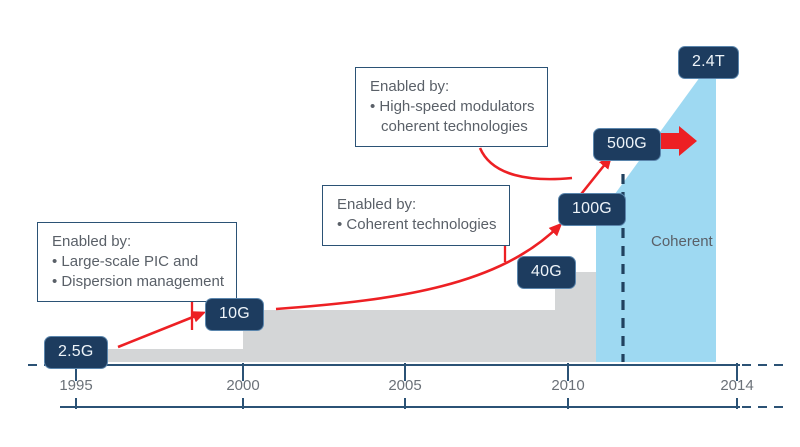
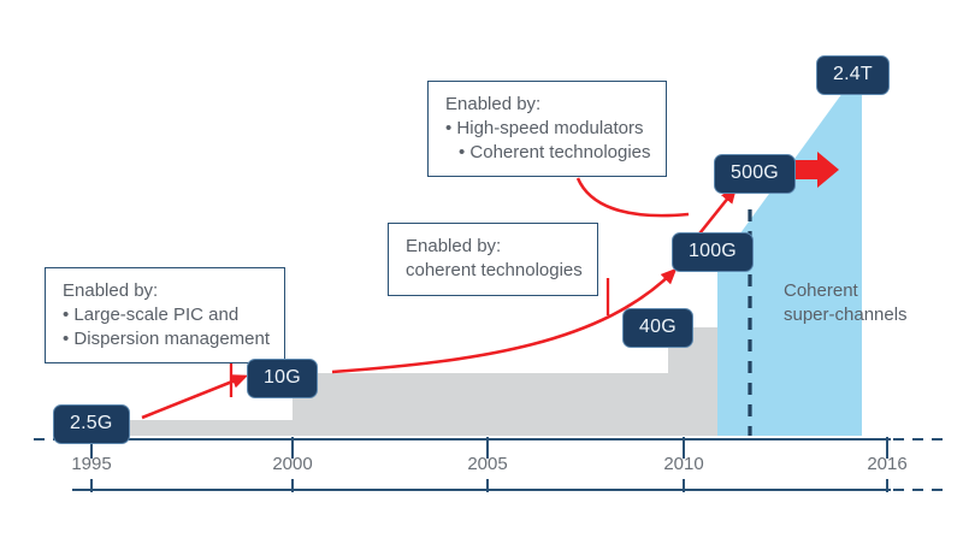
  Enabled by:
  • Large-scale PIC and
  • Dispersion management
  Enabled by:
- • Coherent technologies
+ coherent technologies
  Enabled by:
  • High-speed modulators
- coherent technologies
+ • Coherent technologies
  2.5G
  10G
  40G
  100G
  500G
  2.4T
  Coherent
+ super-channels
  1995
  2000
  2005
  2010
- 2014
+ 2016
